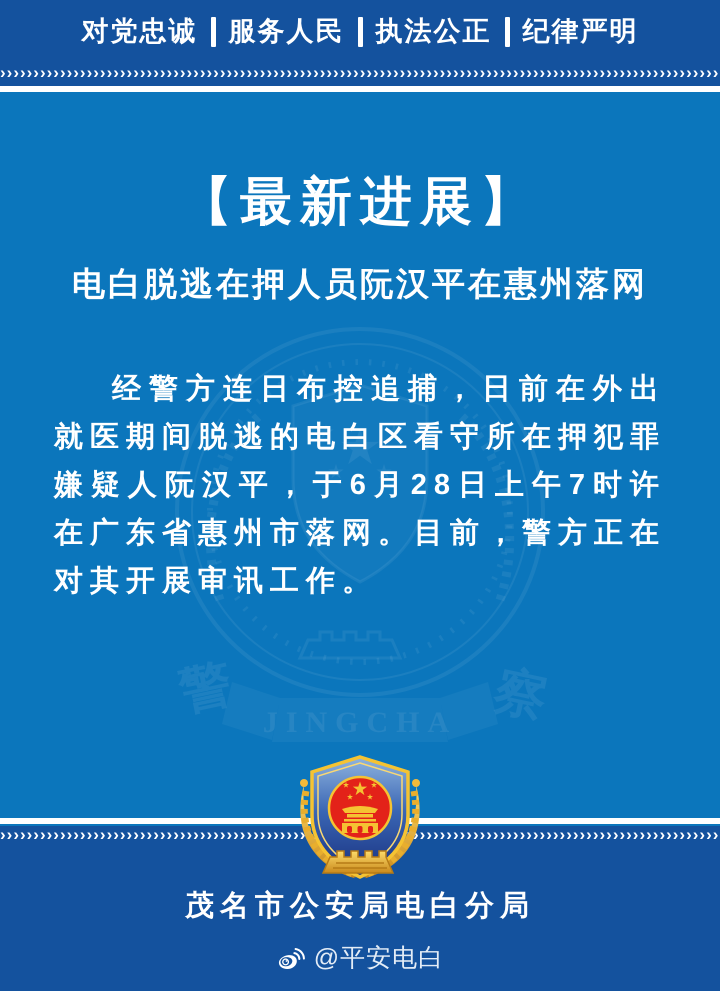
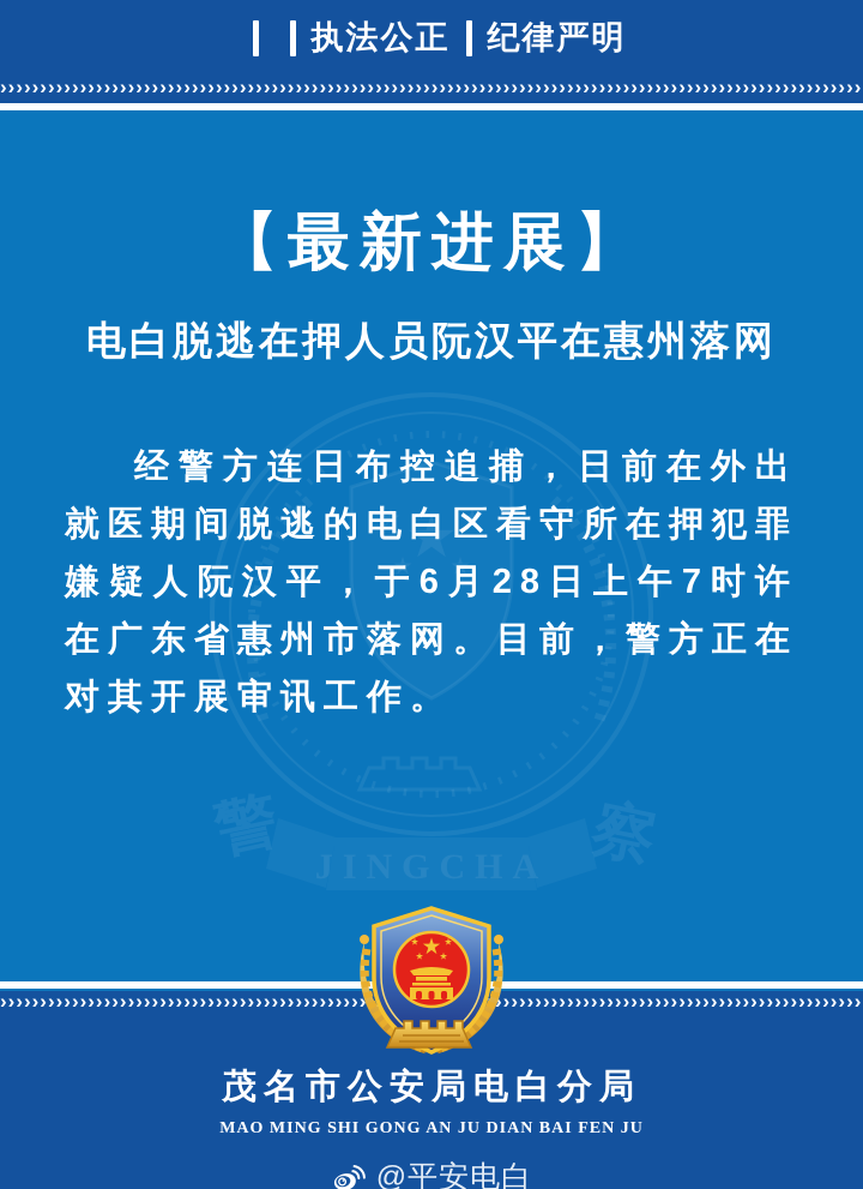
- 对党忠诚
- 服务人民
  执法公正
  纪律严明
  ››››››››››››››››››››››››››››››››››››››››››››››››››››››››››››››››››››››››››››››››››››››››››››››››››››››››››››
  JINGCHA
  【最新进展】
  电白脱逃在押人员阮汉平在惠州落网
  经警方连日布控追捕，日前在外出就医期间脱逃的电白区看守所在押犯罪嫌疑人阮汉平，于6月28日上午7时许在广东省惠州市落网。目前，警方正在对其开展审讯工作。
  ››››››››››››››››››››››››››››››››››››››››››››››››››››››››››››››››››››››››››››››››››››››››››››
  茂名市公安局电白分局
+ MAO MING SHI GONG AN JU DIAN BAI FEN JU
  @平安电白
